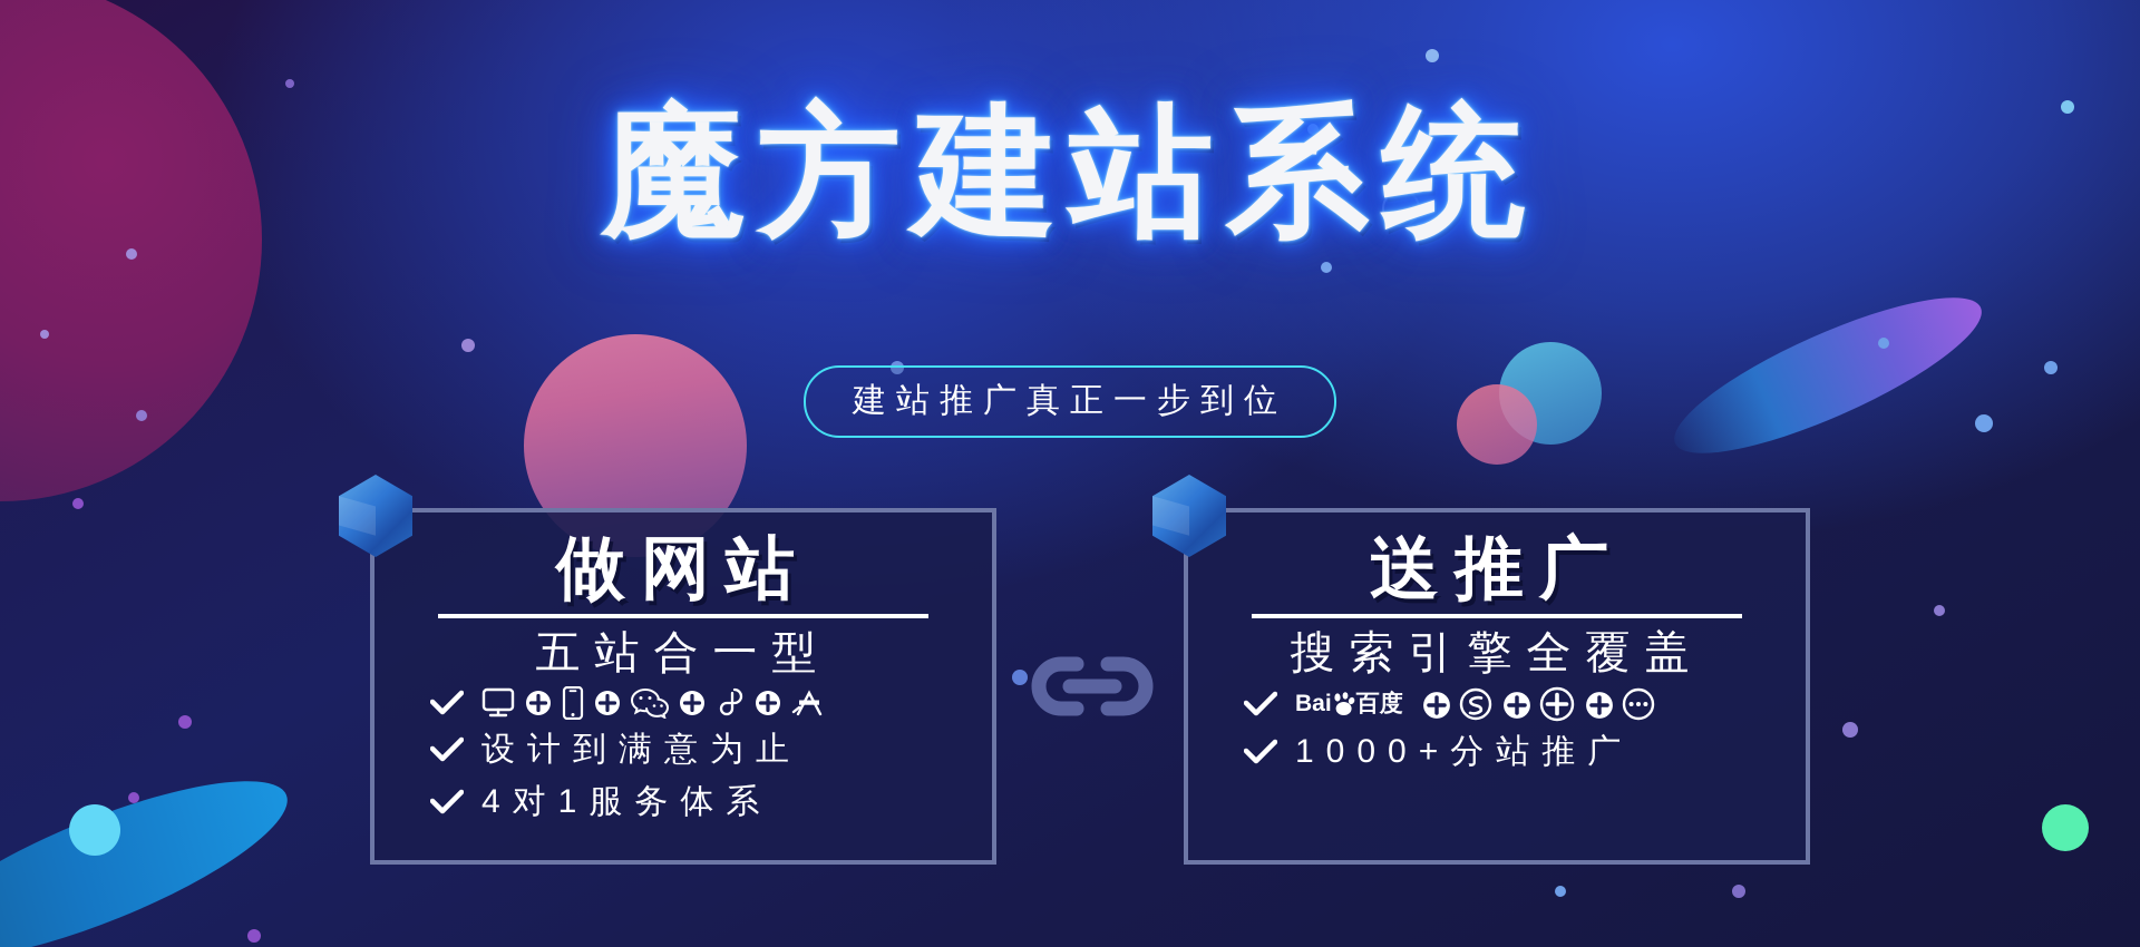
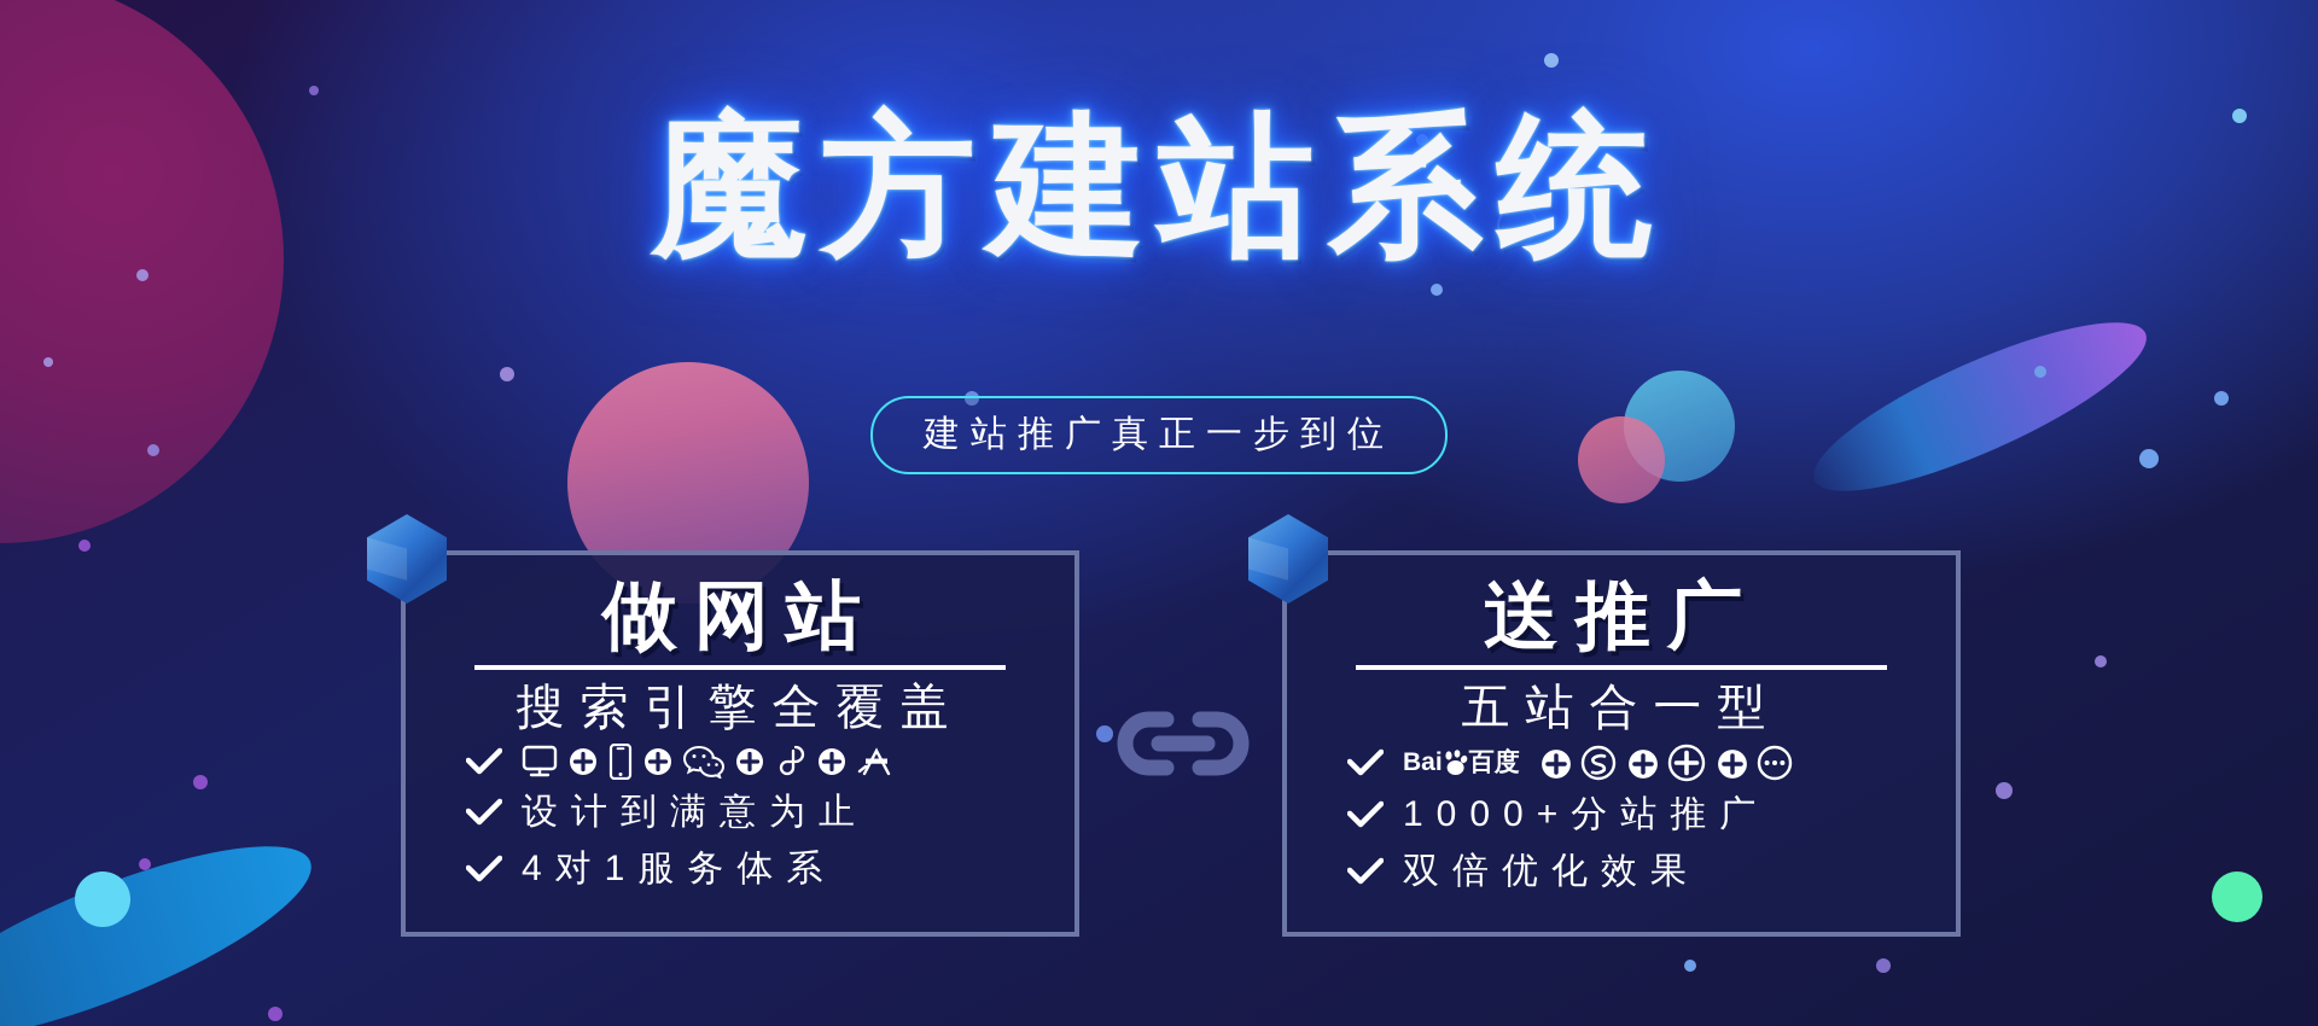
  魔方建站系统
  建站推广真正一步到位
  做网站
- 五站合一型
+ 搜索引擎全覆盖
  设计到满意为止
  4对1服务体系
  送推广
- 搜索引擎全覆盖
+ 五站合一型
  Bai
  百度
  1000+分站推广
+ 双倍优化效果
